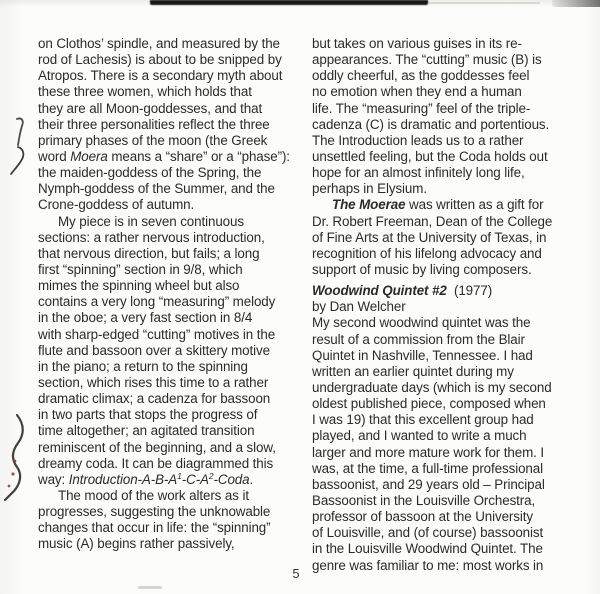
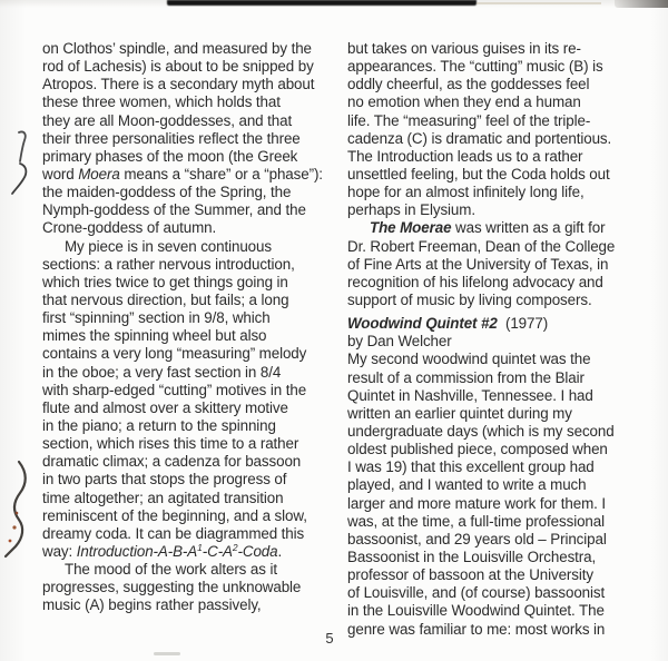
  on Clothos’ spindle, and measured by the
  rod of Lachesis) is about to be snipped by
  Atropos. There is a secondary myth about
  these three women, which holds that
  they are all Moon-goddesses, and that
  their three personalities reflect the three
  primary phases of the moon (the Greek
  word Moera means a “share” or a “phase”):
  the maiden-goddess of the Spring, the
  Nymph-goddess of the Summer, and the
  Crone-goddess of autumn.
  My piece is in seven continuous
  sections: a rather nervous introduction,
+ which tries twice to get things going in
  that nervous direction, but fails; a long
  first “spinning” section in 9/8, which
  mimes the spinning wheel but also
  contains a very long “measuring” melody
  in the oboe; a very fast section in 8/4
  with sharp-edged “cutting” motives in the
- flute and bassoon over a skittery motive
+ flute and almost over a skittery motive
  in the piano; a return to the spinning
  section, which rises this time to a rather
  dramatic climax; a cadenza for bassoon
  in two parts that stops the progress of
  time altogether; an agitated transition
  reminiscent of the beginning, and a slow,
  dreamy coda. It can be diagrammed this
  way: Introduction-A-B-A1-C-A2-Coda.
  The mood of the work alters as it
  progresses, suggesting the unknowable
- changes that occur in life: the “spinning”
  music (A) begins rather passively,
  but takes on various guises in its re-
  appearances. The “cutting” music (B) is
  oddly cheerful, as the goddesses feel
  no emotion when they end a human
  life. The “measuring” feel of the triple-
  cadenza (C) is dramatic and portentious.
  The Introduction leads us to a rather
  unsettled feeling, but the Coda holds out
  hope for an almost infinitely long life,
  perhaps in Elysium.
  The Moerae was written as a gift for
  Dr. Robert Freeman, Dean of the College
  of Fine Arts at the University of Texas, in
  recognition of his lifelong advocacy and
  support of music by living composers.
  Woodwind Quintet #2 (1977)
  by Dan Welcher
  My second woodwind quintet was the
  result of a commission from the Blair
  Quintet in Nashville, Tennessee. I had
  written an earlier quintet during my
  undergraduate days (which is my second
  oldest published piece, composed when
  I was 19) that this excellent group had
  played, and I wanted to write a much
  larger and more mature work for them. I
  was, at the time, a full-time professional
  bassoonist, and 29 years old – Principal
  Bassoonist in the Louisville Orchestra,
  professor of bassoon at the University
  of Louisville, and (of course) bassoonist
  in the Louisville Woodwind Quintet. The
  genre was familiar to me: most works in
  5
